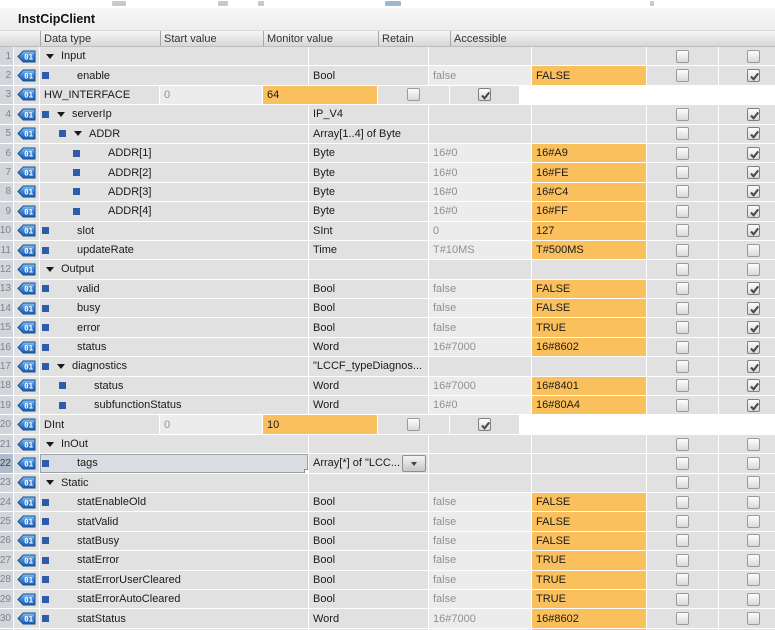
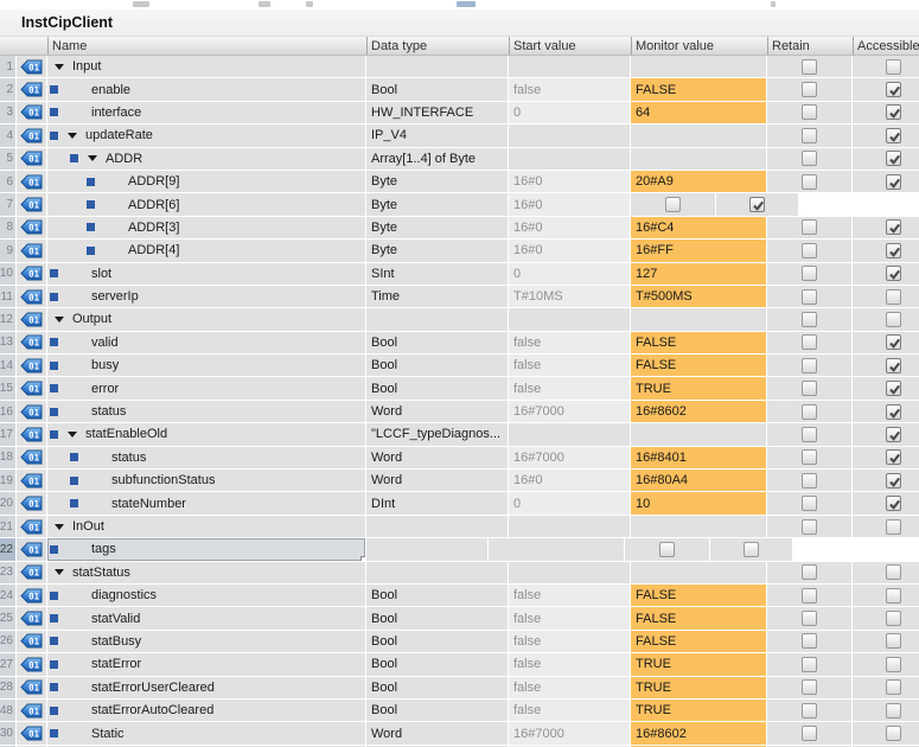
  InstCipClient
+ Name
  Data type
  Start value
  Monitor value
  Retain
  Accessible
  1
  01
  Input
  2
  01
  enable
  Bool
  false
  FALSE
  3
  01
+ interface
  HW_INTERFACE
  0
  64
  4
  01
- serverIp
+ updateRate
  IP_V4
  5
  01
  ADDR
  Array[1..4] of Byte
  6
  01
- ADDR[1]
+ ADDR[9]
  Byte
  16#0
- 16#A9
+ 20#A9
  7
  01
- ADDR[2]
+ ADDR[6]
  Byte
  16#0
- 16#FE
  8
  01
  ADDR[3]
  Byte
  16#0
  16#C4
  9
  01
  ADDR[4]
  Byte
  16#0
  16#FF
  10
  01
  slot
  SInt
  0
  127
  11
  01
- updateRate
+ serverIp
  Time
  T#10MS
  T#500MS
  12
  01
  Output
  13
  01
  valid
  Bool
  false
  FALSE
  14
  01
  busy
  Bool
  false
  FALSE
  15
  01
  error
  Bool
  false
  TRUE
  16
  01
  status
  Word
  16#7000
  16#8602
  17
  01
- diagnostics
+ statEnableOld
  "LCCF_typeDiagnos...
  18
  01
  status
  Word
  16#7000
  16#8401
  19
  01
  subfunctionStatus
  Word
  16#0
  16#80A4
  20
  01
+ stateNumber
  DInt
  0
  10
  21
  01
  InOut
  22
  01
  tags
- Array[*] of "LCC...
  23
  01
- Static
+ statStatus
  24
  01
- statEnableOld
+ diagnostics
  Bool
  false
  FALSE
  25
  01
  statValid
  Bool
  false
  FALSE
  26
  01
  statBusy
  Bool
  false
  FALSE
  27
  01
  statError
  Bool
  false
  TRUE
  28
  01
  statErrorUserCleared
  Bool
  false
  TRUE
- 29
+ 48
  01
  statErrorAutoCleared
  Bool
  false
  TRUE
  30
  01
- statStatus
+ Static
  Word
  16#7000
  16#8602
